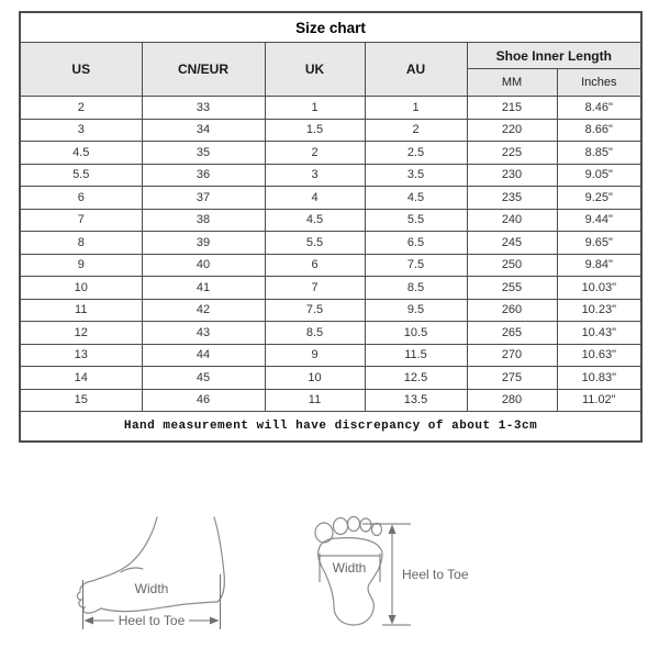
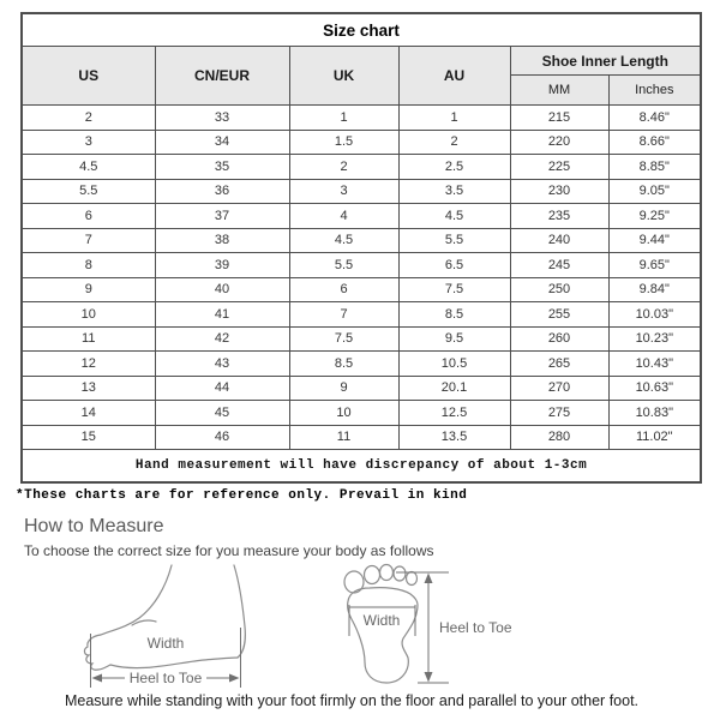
  Size chart
  US	CN/EUR	UK	AU	Shoe Inner Length
  MM	Inches
  2	33	1	1	215	8.46"
  3	34	1.5	2	220	8.66"
  4.5	35	2	2.5	225	8.85"
  5.5	36	3	3.5	230	9.05"
  6	37	4	4.5	235	9.25"
  7	38	4.5	5.5	240	9.44"
  8	39	5.5	6.5	245	9.65"
  9	40	6	7.5	250	9.84"
  10	41	7	8.5	255	10.03"
  11	42	7.5	9.5	260	10.23"
  12	43	8.5	10.5	265	10.43"
- 13	44	9	11.5	270	10.63"
+ 13	44	9	20.1	270	10.63"
  14	45	10	12.5	275	10.83"
  15	46	11	13.5	280	11.02"
  Hand measurement will have discrepancy of about 1-3cm
+ *These charts are for reference only. Prevail in kind
+ How to Measure
+ To choose the correct size for you measure your body as follows
  Width
  Heel to Toe
  Width
  Heel to Toe
+ Measure while standing with your foot firmly on the floor and parallel to your other foot.
